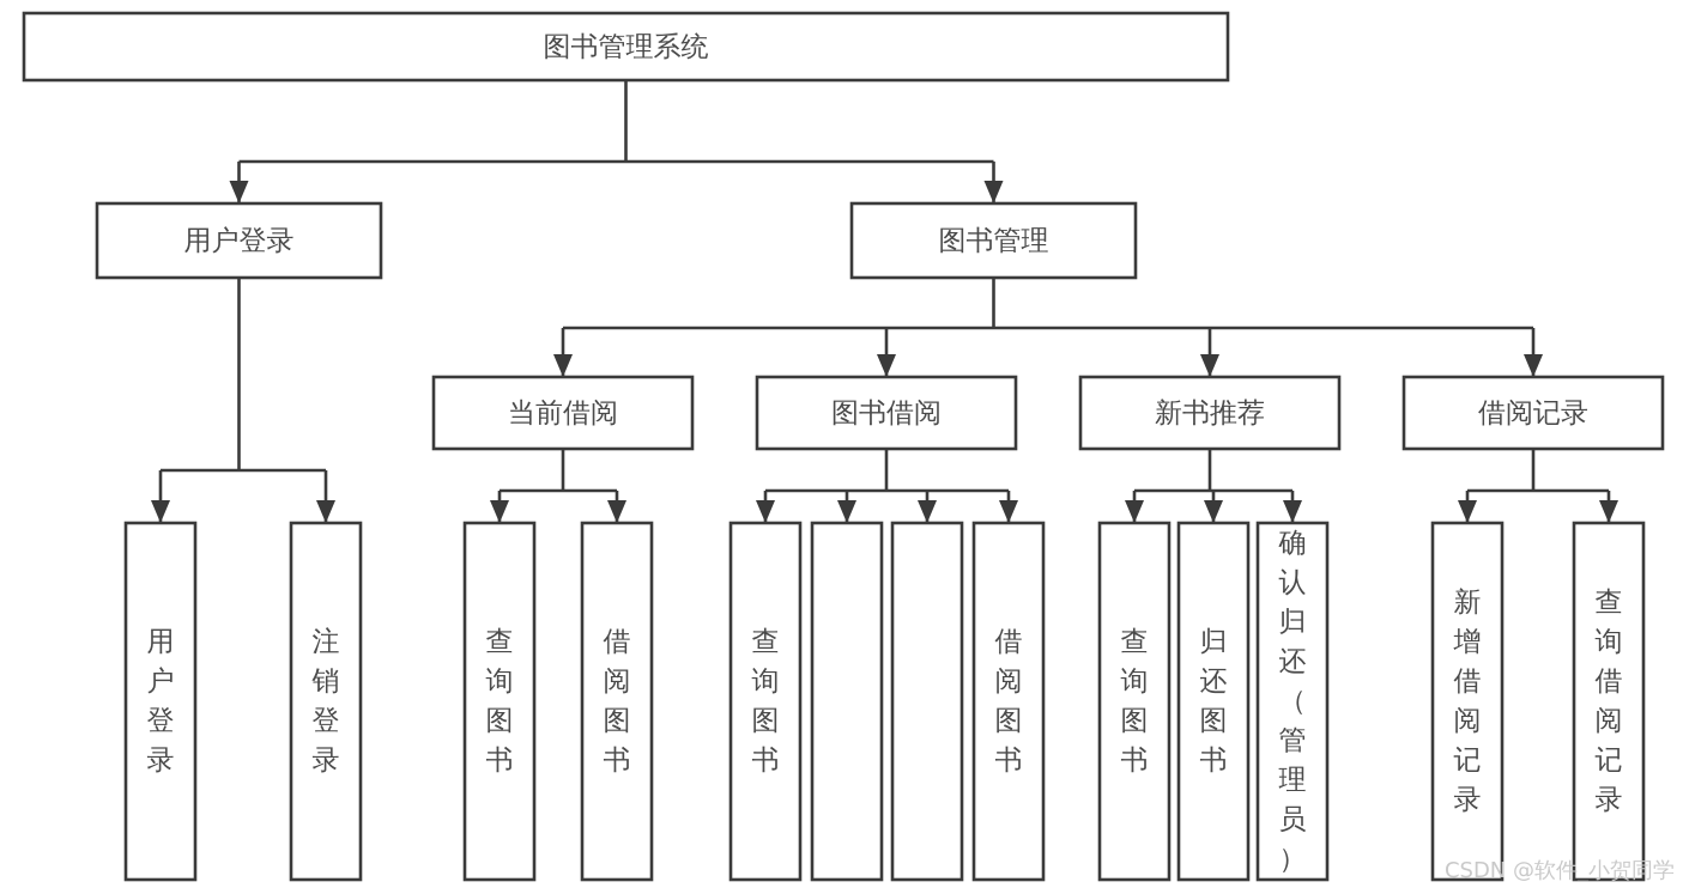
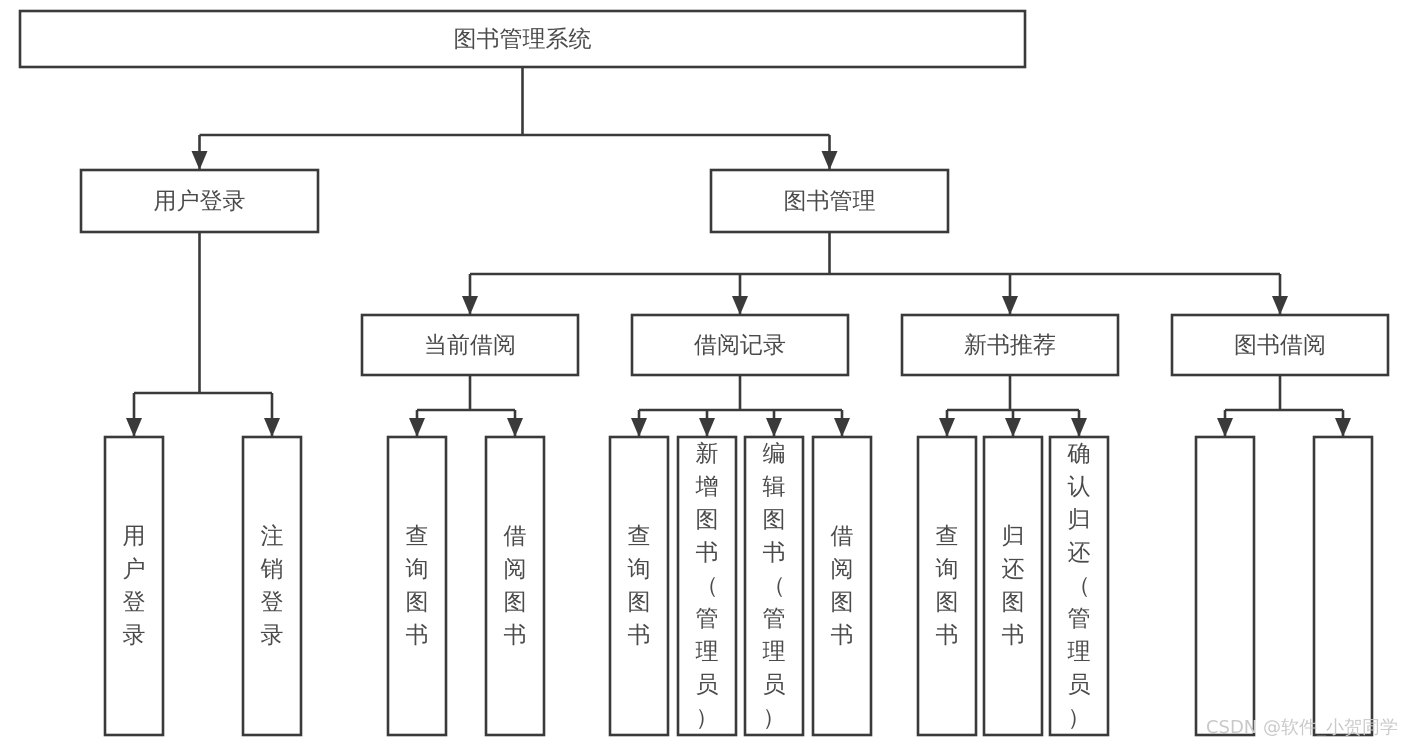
  图书管理系统
  用户登录
  图书管理
  当前借阅
- 图书借阅
+ 借阅记录
  新书推荐
- 借阅记录
+ 图书借阅
  用户登录
  注销登录
  查询图书
  借阅图书
  查询图书
+ 新增图书（管理员）
+ 编辑图书（管理员）
  借阅图书
  查询图书
  归还图书
  确认归还（管理员）
- 新增借阅记录
- 查询借阅记录
  CSDN @软件_小贺同学
